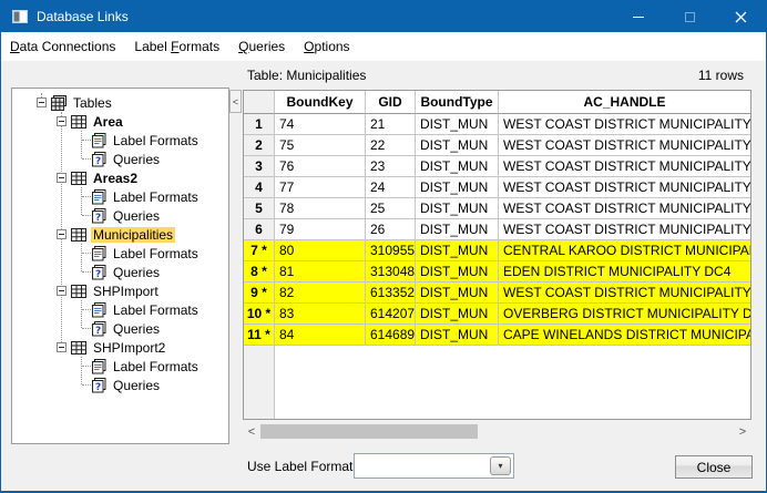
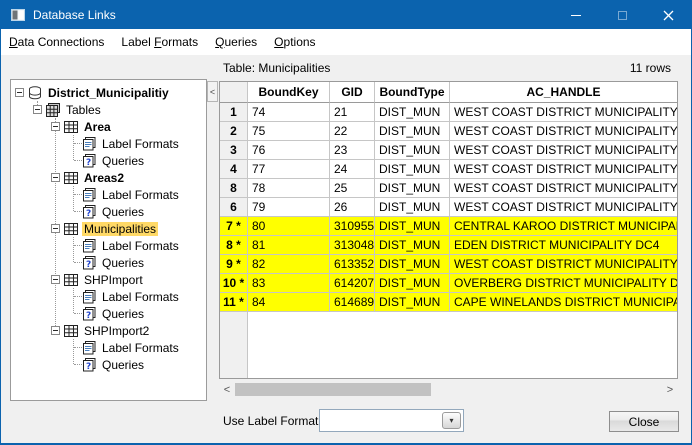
  Database Links
  Data Connections
  Label Formats
  Queries
  Options
  Table: Municipalities
  11 rows
+ District_Municipalitiy
  Tables
  Area
  Label Formats
  ?
  Queries
  Areas2
  Label Formats
  ?
  Queries
  Municipalities
  Label Formats
  ?
  Queries
  SHPImport
  Label Formats
  ?
  Queries
  SHPImport2
  Label Formats
  ?
  Queries
  <
  BoundKey
  GID
  BoundType
  AC_HANDLE
  1
  74
  21
  DIST_MUN
  WEST COAST DISTRICT MUNICIPALITY
  2
  75
  22
  DIST_MUN
  WEST COAST DISTRICT MUNICIPALITY
  3
  76
  23
  DIST_MUN
  WEST COAST DISTRICT MUNICIPALITY
  4
  77
  24
  DIST_MUN
  WEST COAST DISTRICT MUNICIPALITY
- 5
+ 8
  78
  25
  DIST_MUN
  WEST COAST DISTRICT MUNICIPALITY
  6
  79
  26
  DIST_MUN
  WEST COAST DISTRICT MUNICIPALITY
  7 *
  80
  310955
  DIST_MUN
  CENTRAL KAROO DISTRICT MUNICIPA
  8 *
  81
  313048
  DIST_MUN
  EDEN DISTRICT MUNICIPALITY DC4
  9 *
  82
  613352
  DIST_MUN
  WEST COAST DISTRICT MUNICIPALITY
  10 *
  83
  614207
  DIST_MUN
  OVERBERG DISTRICT MUNICIPALITY D
  11 *
  84
  614689
  DIST_MUN
  CAPE WINELANDS DISTRICT MUNICIPA
  <
  >
  Use Label Format
  ▾
  Close
